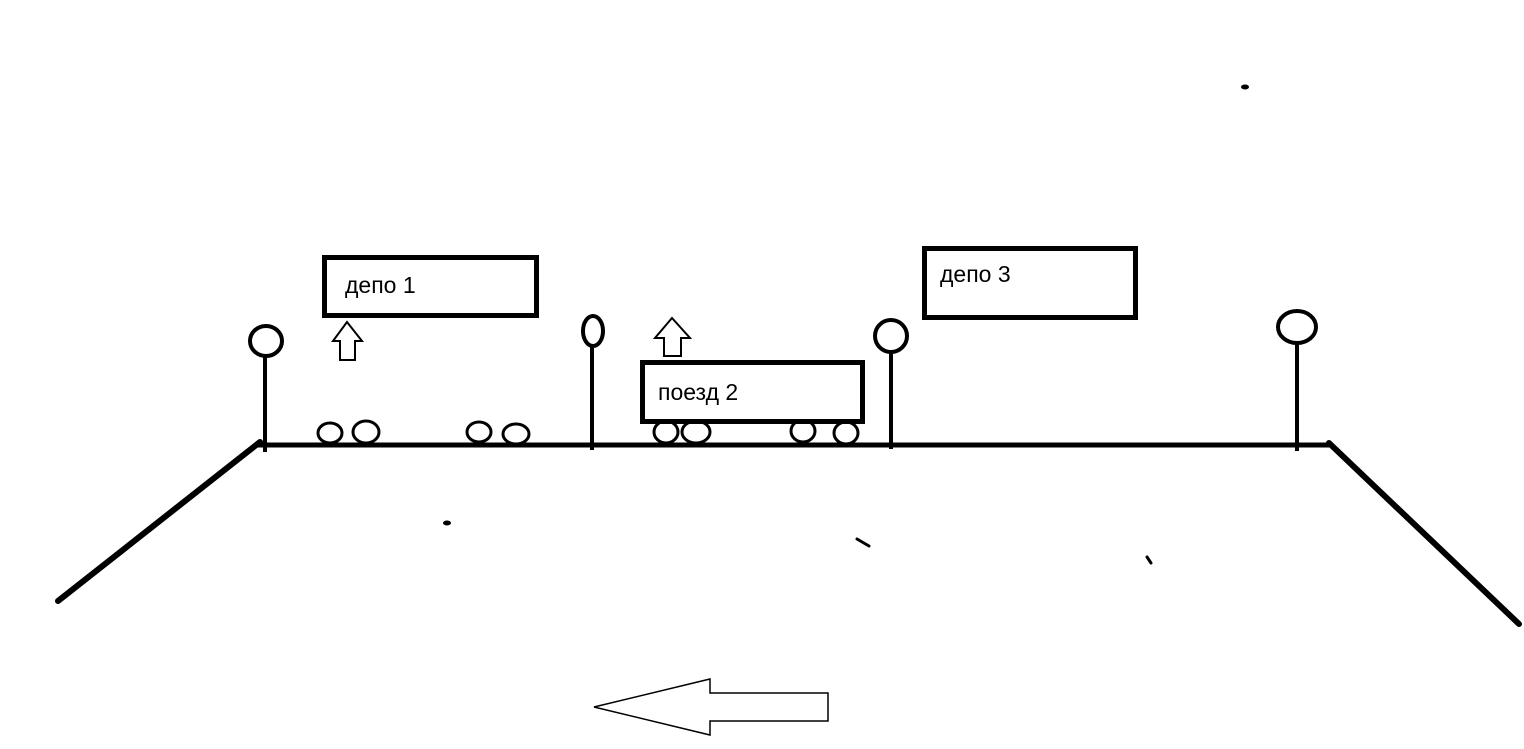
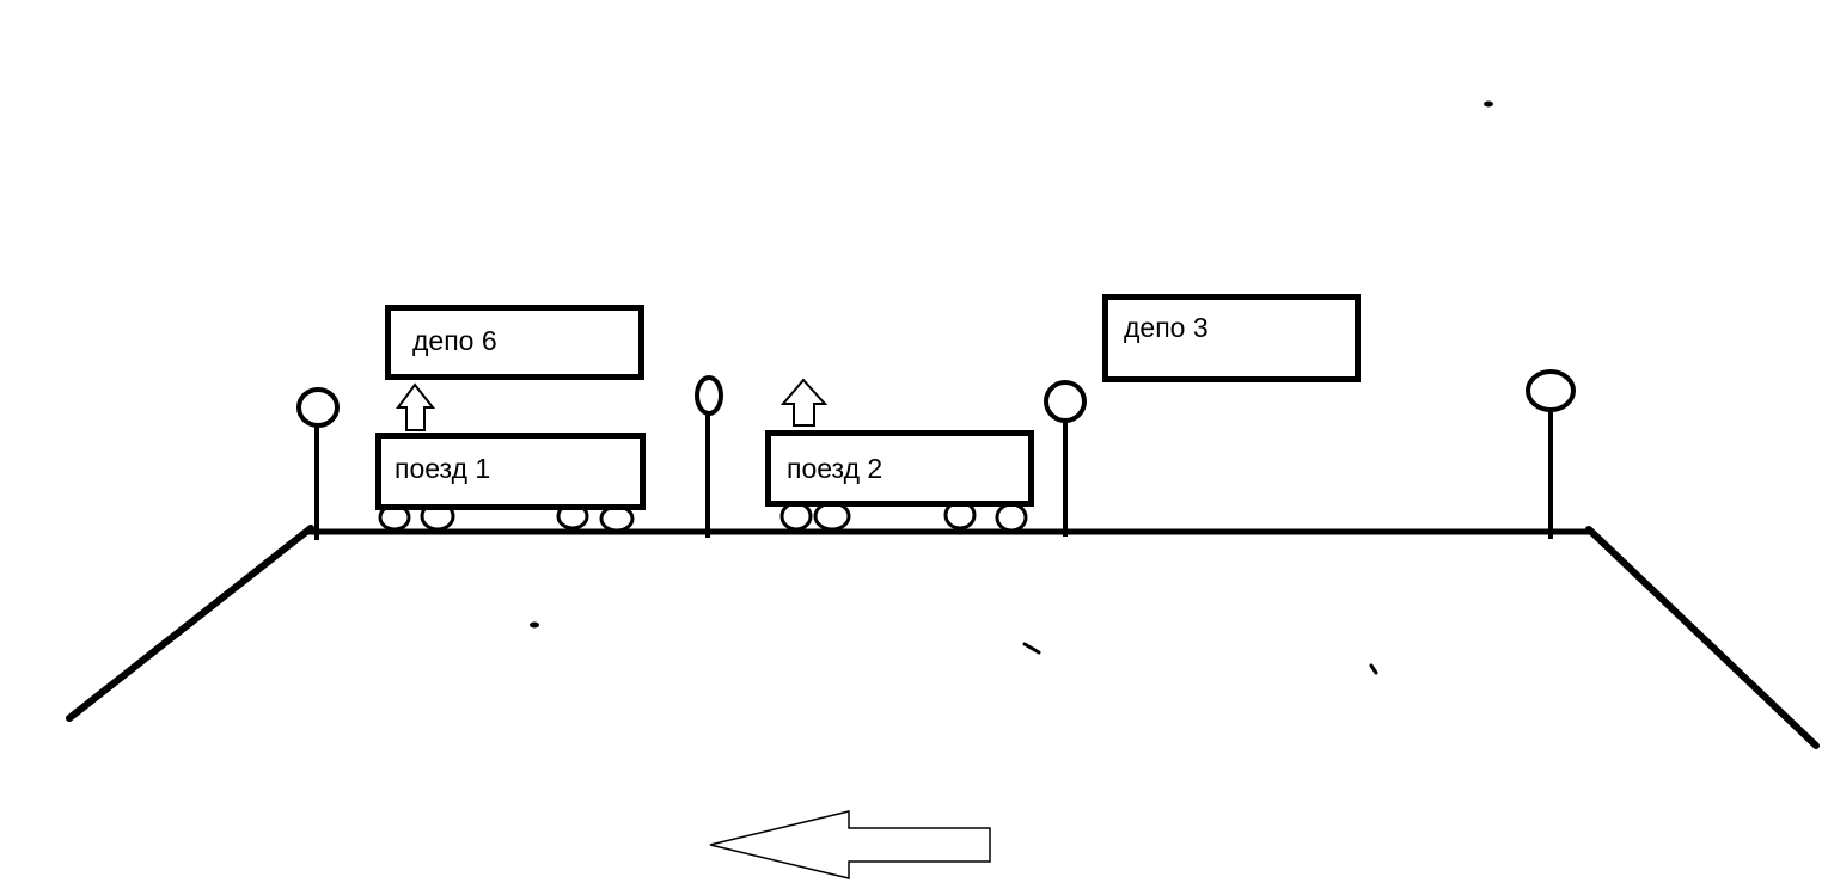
- депо 1
+ депо 6
  депо 3
+ поезд 1
  поезд 2
